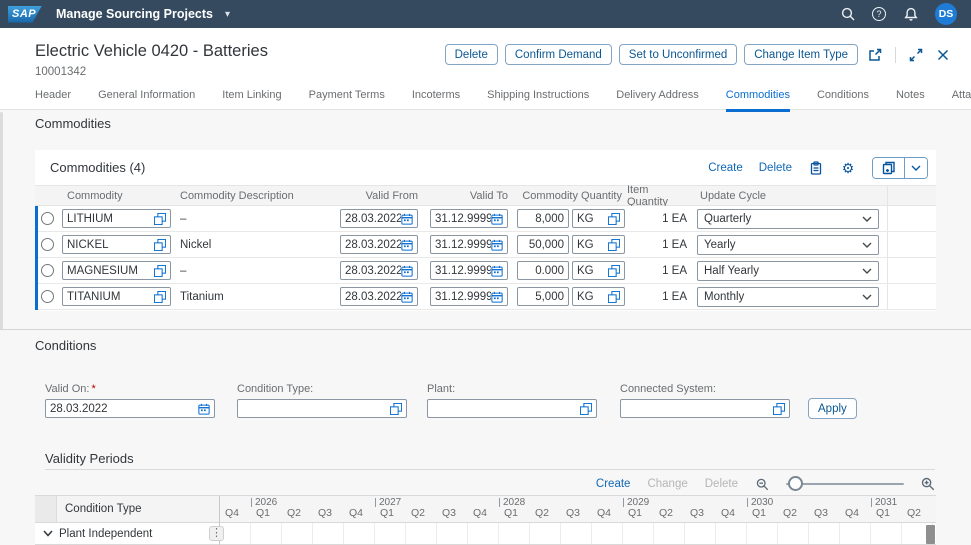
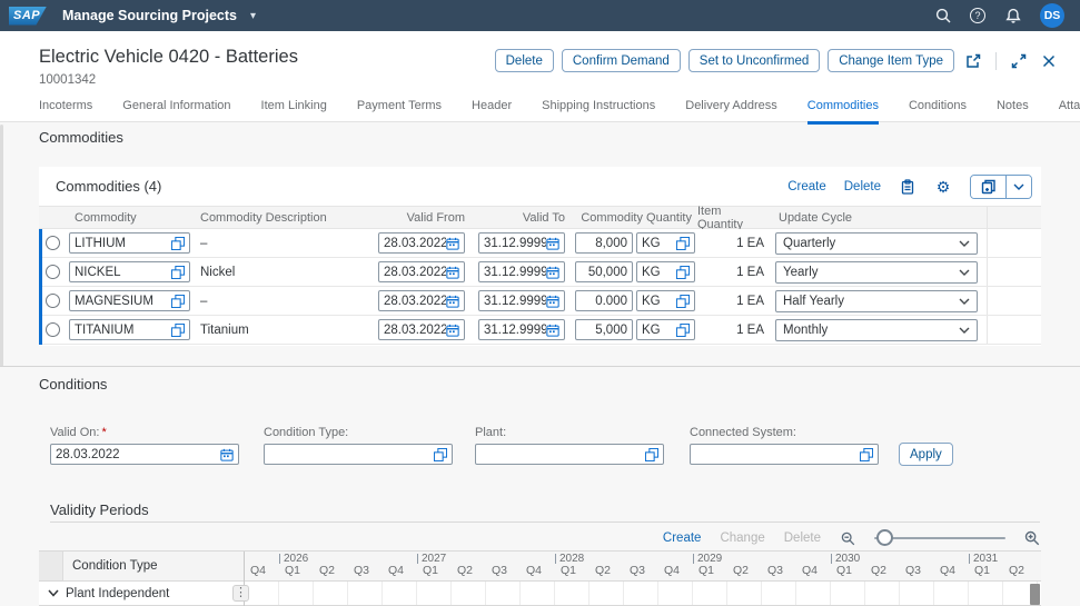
  SAP
  Manage Sourcing Projects
  ▾
  ?
  DS
  Electric Vehicle 0420 - Batteries
  10001342
  Delete
  Confirm Demand
  Set to Unconfirmed
  Change Item Type
- Header
+ Incoterms
  General Information
  Item Linking
  Payment Terms
- Incoterms
+ Header
  Shipping Instructions
  Delivery Address
  Commodities
  Conditions
  Notes
  Commodities
  Commodities (4)
  Create
  Delete
  ⚙
  Commodity
  Commodity Description
  Valid From
  Valid To
  Commodity Quantity
  Item Quantity
  Update Cycle
  LITHIUM
  –
  28.03.2022
  31.12.9999
  8,000
  KG
  1 EA
  Quarterly
  NICKEL
  Nickel
  28.03.2022
  31.12.9999
  50,000
  KG
  1 EA
  Yearly
  MAGNESIUM
  –
  28.03.2022
  31.12.9999
  0.000
  KG
  1 EA
  Half Yearly
  TITANIUM
  Titanium
  28.03.2022
  31.12.9999
  5,000
  KG
  1 EA
  Monthly
  Conditions
  Valid On: *
  28.03.2022
  Condition Type:
  Plant:
  Connected System:
  Apply
  Validity Periods
  Create
  Change
  Delete
  Condition Type
  Plant Independent
  ⋮
  Q4
  2026
  Q1
  Q2
  Q3
  Q4
  2027
  Q1
  Q2
  Q3
  Q4
  2028
  Q1
  Q2
  Q3
  Q4
  2029
  Q1
  Q2
  Q3
  Q4
  2030
  Q1
  Q2
  Q3
  Q4
  2031
  Q1
  Q2
